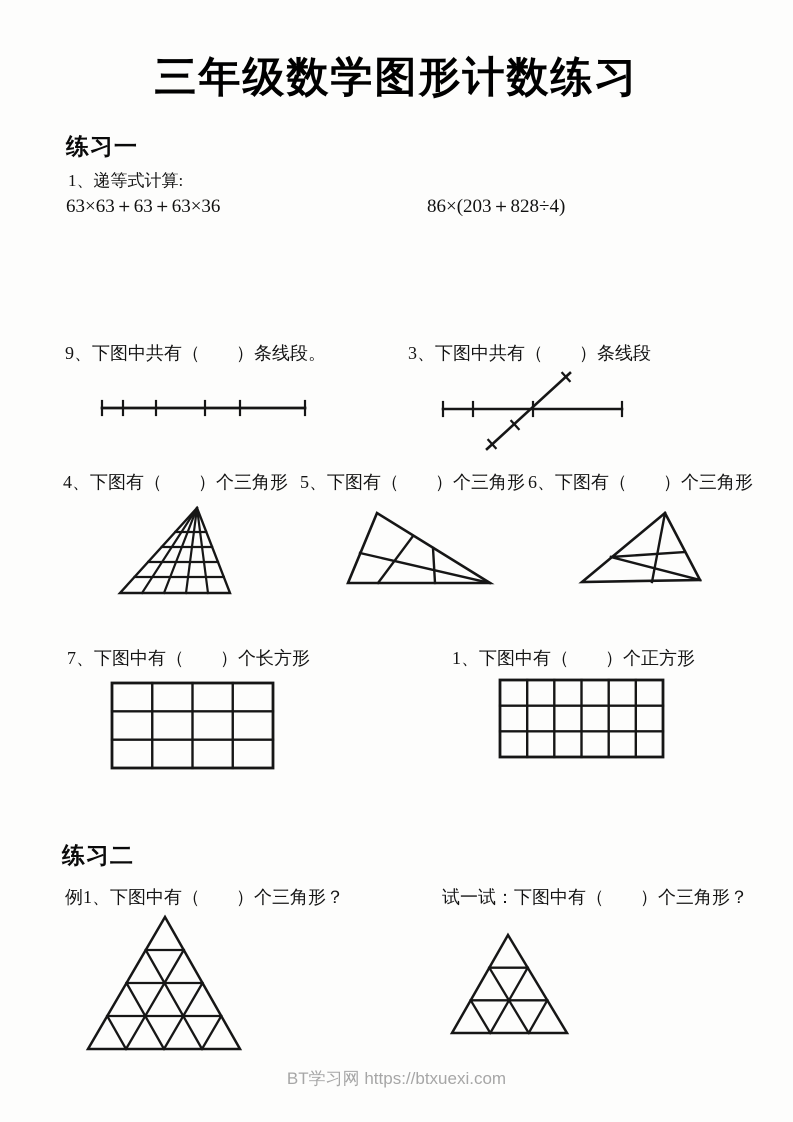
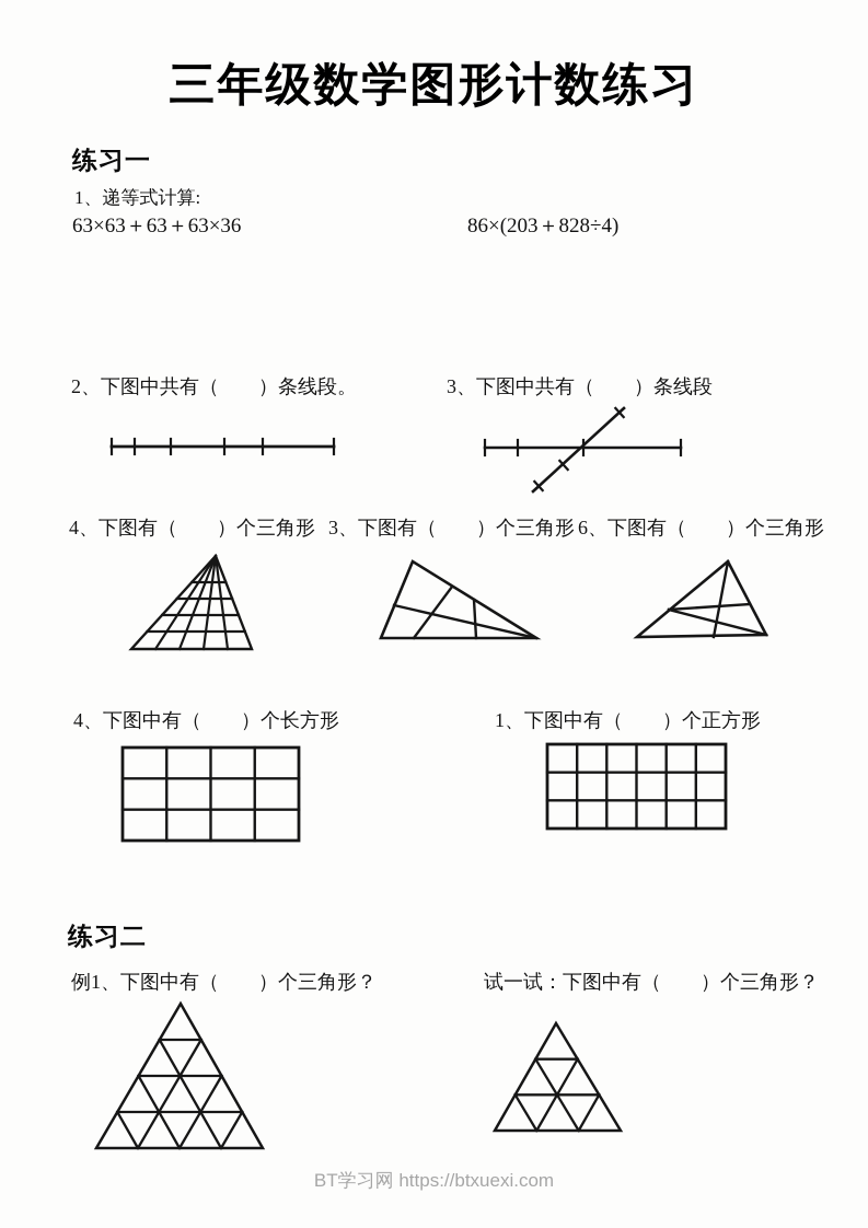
  三年级数学图形计数练习
  练习一
  1、递等式计算:
  63×63＋63＋63×36
  86×(203＋828÷4)
- 9、下图中共有（ ）条线段。
+ 2、下图中共有（ ）条线段。
  3、下图中共有（ ）条线段
  4、下图有（ ）个三角形
- 5、下图有（ ）个三角形
+ 3、下图有（ ）个三角形
  6、下图有（ ）个三角形
- 7、下图中有（ ）个长方形
+ 4、下图中有（ ）个长方形
  1、下图中有（ ）个正方形
  练习二
  例1、下图中有（ ）个三角形？
  试一试：下图中有（ ）个三角形？
  BT学习网 https://btxuexi.com
